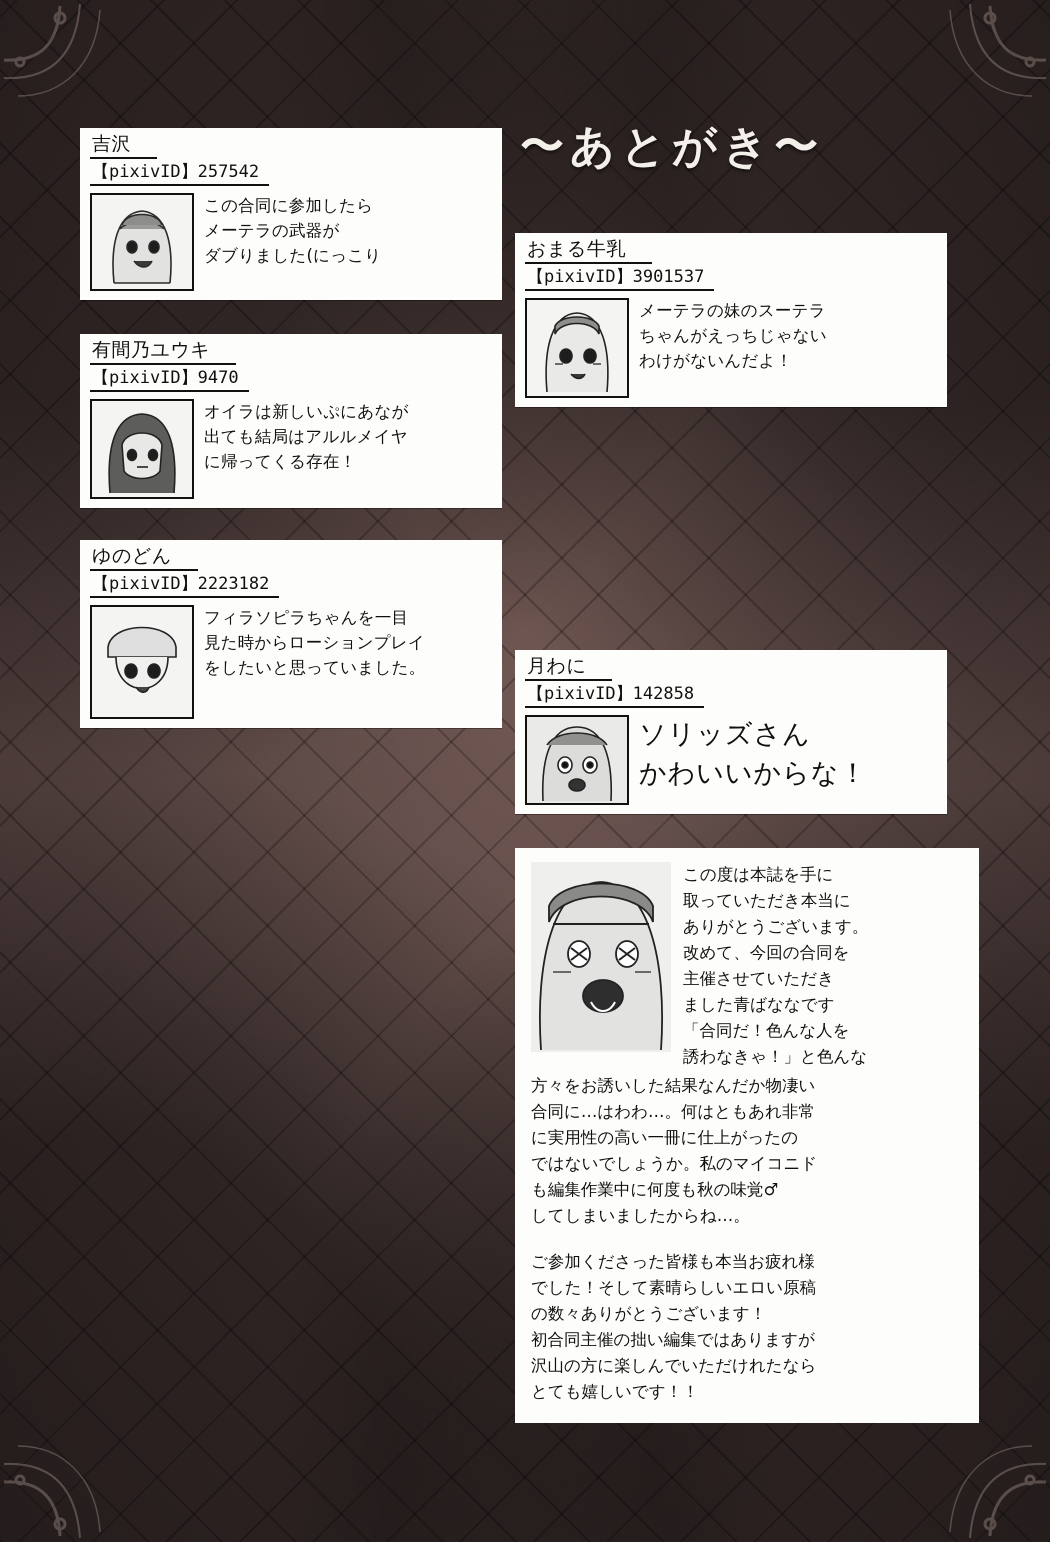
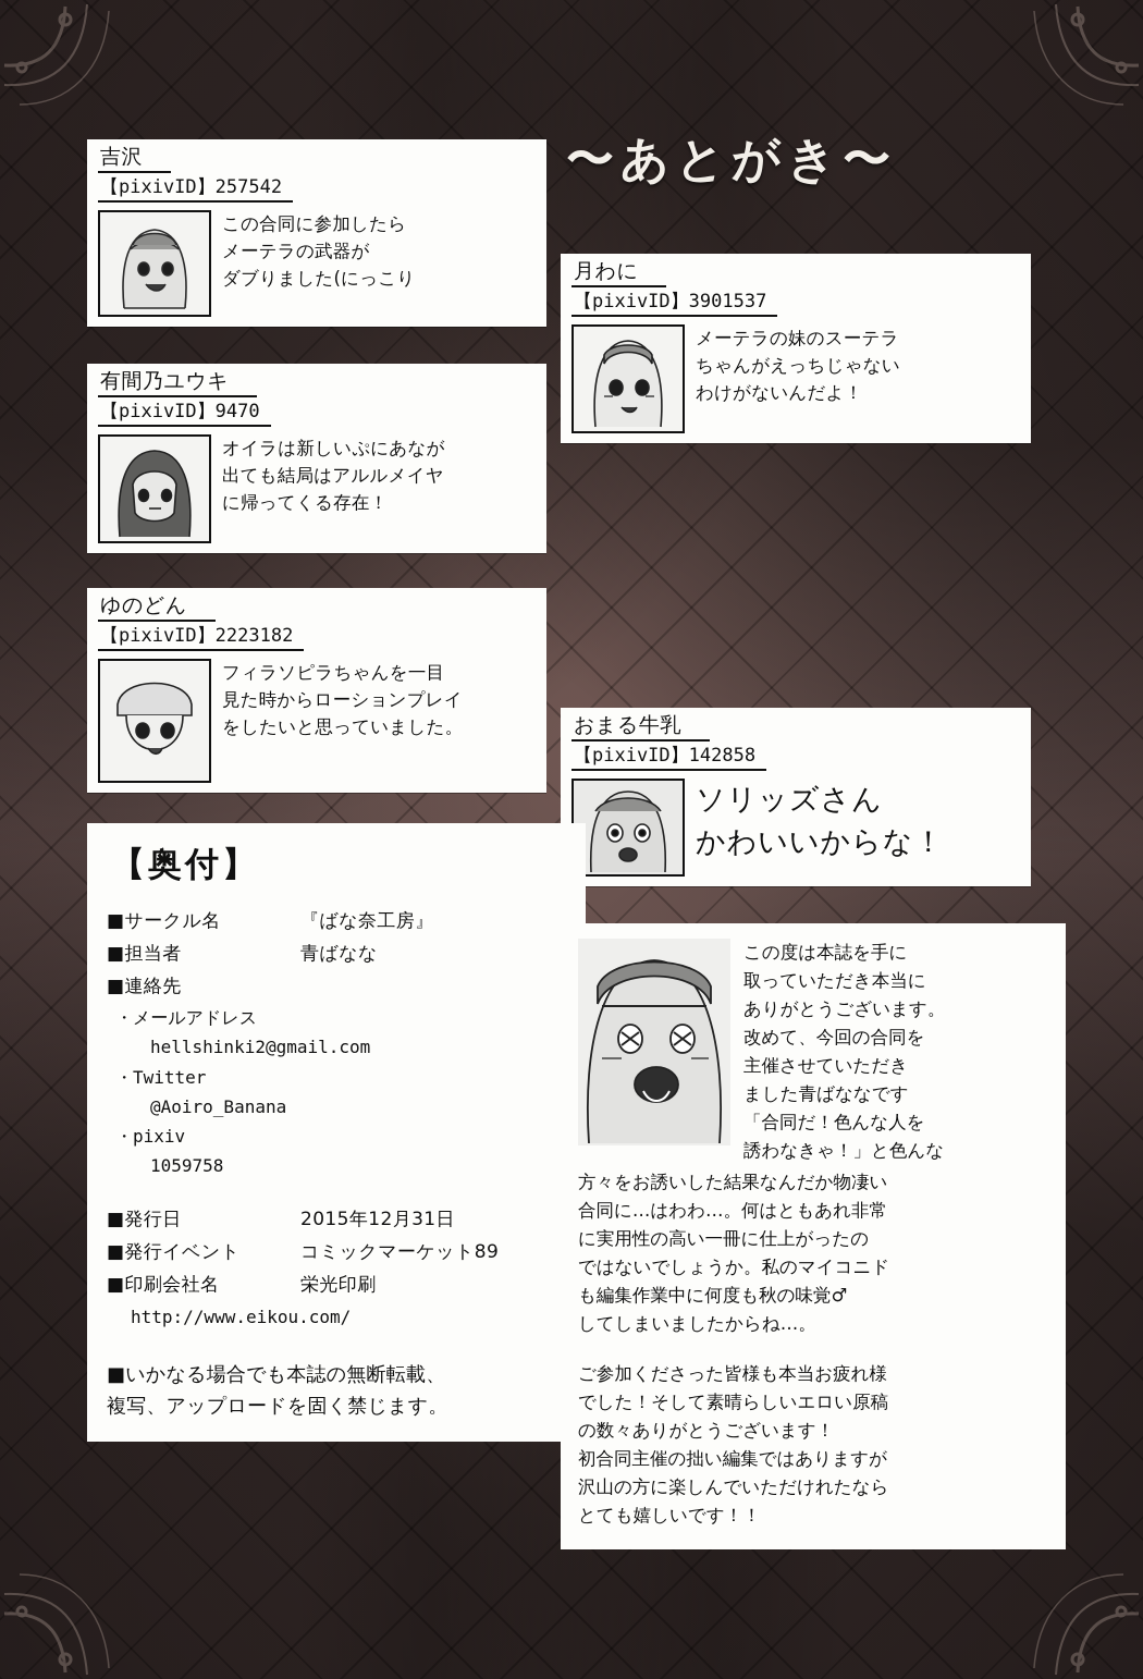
  〜あとがき〜
  吉沢
  【pixivID】257542
  この合同に参加したら
  メーテラの武器が
  ダブりました(にっこり
  有間乃ユウキ
  【pixivID】9470
  オイラは新しいぷにあなが
  出ても結局はアルルメイヤ
  に帰ってくる存在！
  ゆのどん
  【pixivID】2223182
  フィラソピラちゃんを一目
  見た時からローションプレイ
  をしたいと思っていました。
- おまる牛乳
+ 月わに
  【pixivID】3901537
  メーテラの妹のスーテラ
  ちゃんがえっちじゃない
  わけがないんだよ！
- 月わに
+ おまる牛乳
  【pixivID】142858
  ソリッズさん
  かわいいからな！
+ 【奥付】
+ ■サークル名
+ 『ばな奈工房』
+ ■担当者
+ 青ばなな
+ ■連絡先
+ ・メールアドレス
+ hellshinki2@gmail.com
+ ・Twitter
+ @Aoiro_Banana
+ ・pixiv
+ 1059758
+ ■発行日
+ 2015年12月31日
+ ■発行イベント
+ コミックマーケット89
+ ■印刷会社名
+ 栄光印刷
+ http://www.eikou.com/
+ ■いかなる場合でも本誌の無断転載、
+ 複写、アップロードを固く禁じます。
  この度は本誌を手に
  取っていただき本当に
  ありがとうございます。
  改めて、今回の合同を
  主催させていただき
  ました青ばななです
  「合同だ！色んな人を
  誘わなきゃ！」と色んな
  方々をお誘いした結果なんだか物凄い
  合同に…はわわ…。何はともあれ非常
  に実用性の高い一冊に仕上がったの
  ではないでしょうか。私のマイコニド
  も編集作業中に何度も秋の味覚♂
  してしまいましたからね…。
  ご参加くださった皆様も本当お疲れ様
  でした！そして素晴らしいエロい原稿
  の数々ありがとうございます！
  初合同主催の拙い編集ではありますが
  沢山の方に楽しんでいただけれたなら
  とても嬉しいです！！
